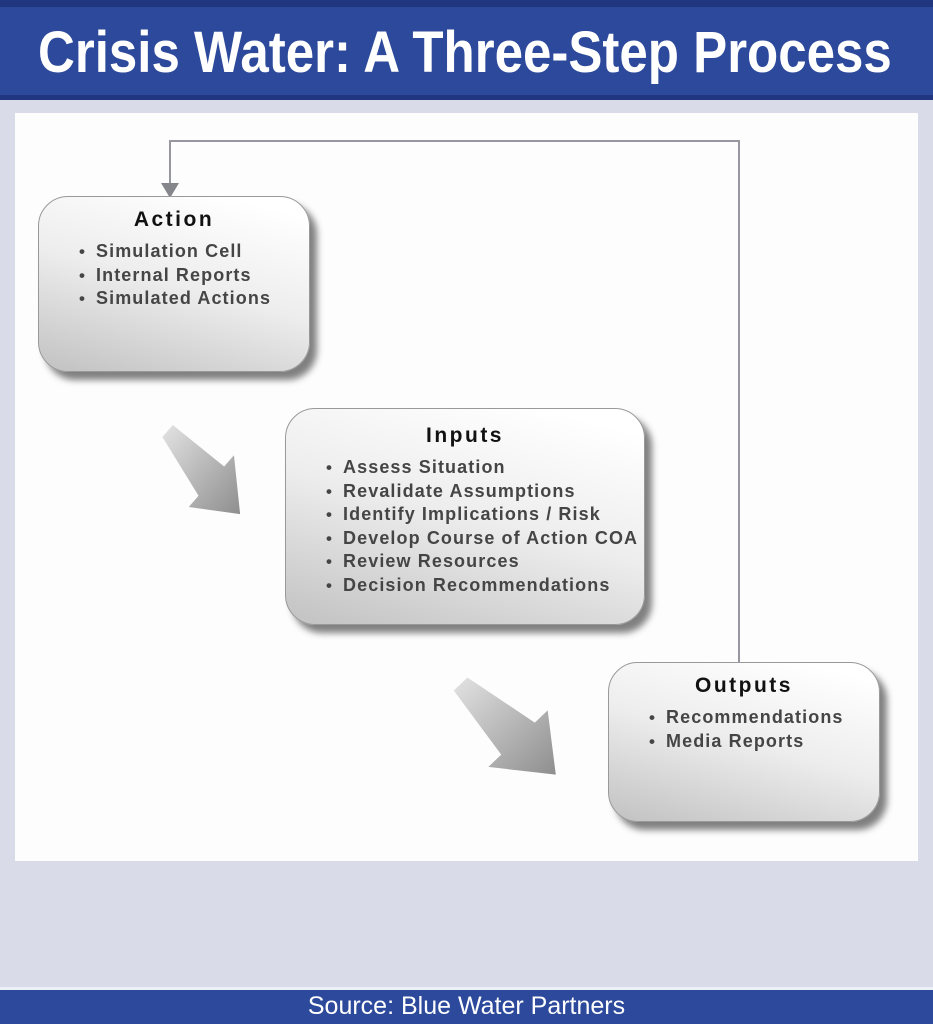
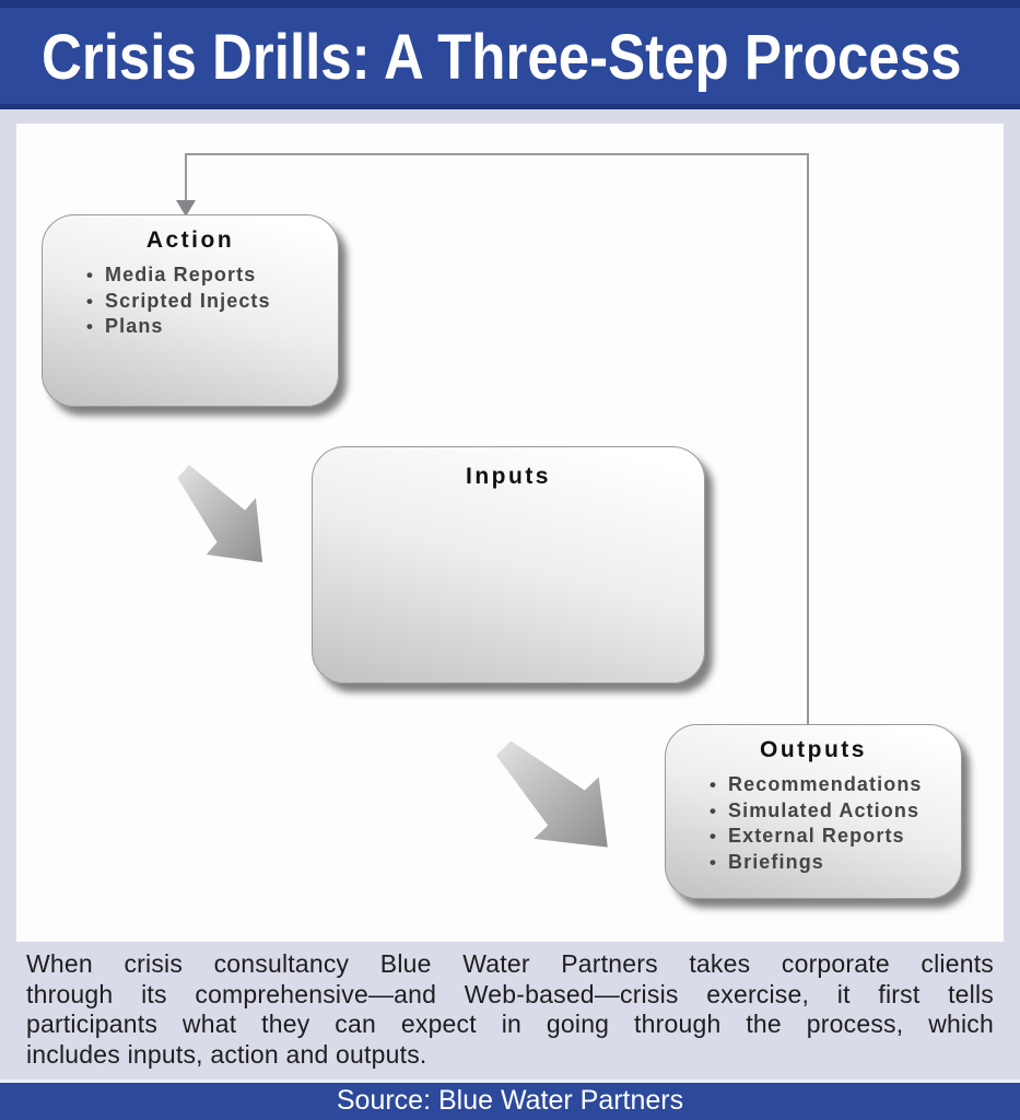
- Crisis Water: A Three-Step Process
+ Crisis Drills: A Three-Step Process
  Action
- Simulation Cell
- Internal Reports
- Simulated Actions
+ Media Reports
+ Scripted Injects
+ Plans
  Inputs
- Assess Situation
- Revalidate Assumptions
- Identify Implications / Risk
- Develop Course of Action COA
- Review Resources
- Decision Recommendations
  Outputs
  Recommendations
- Media Reports
+ Simulated Actions
+ External Reports
+ Briefings
+ When crisis consultancy Blue Water Partners takes corporate clients
+ through its comprehensive—and Web-based—crisis exercise, it first tells
+ participants what they can expect in going through the process, which
+ includes inputs, action and outputs.
  Source: Blue Water Partners
